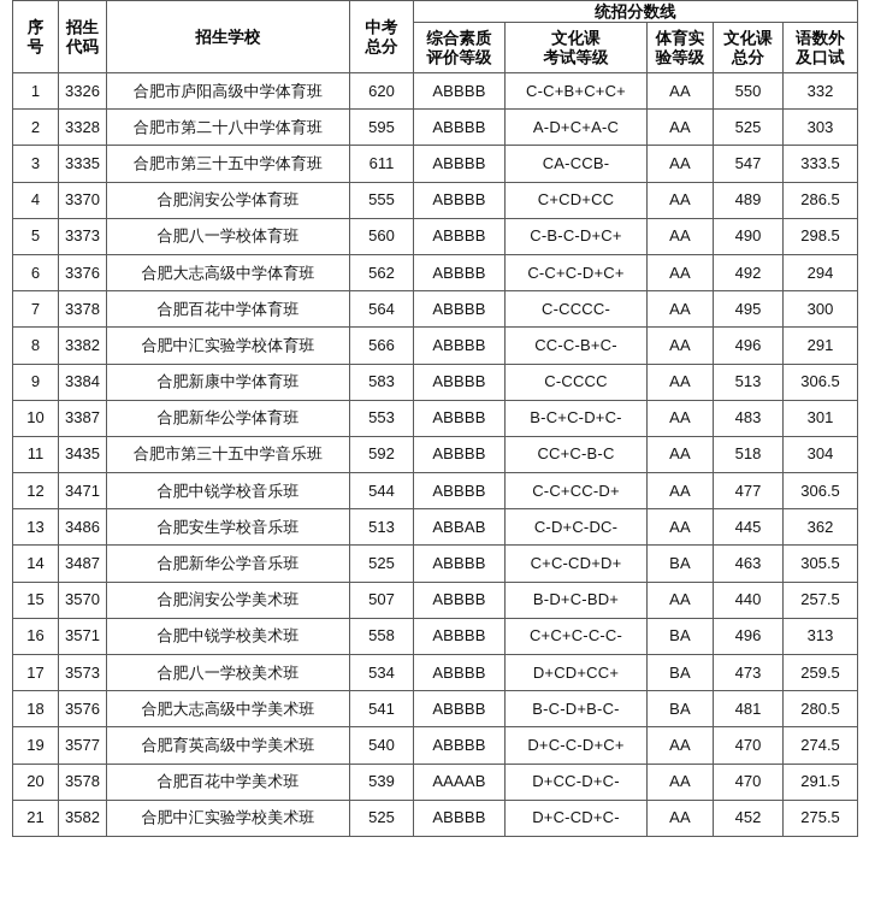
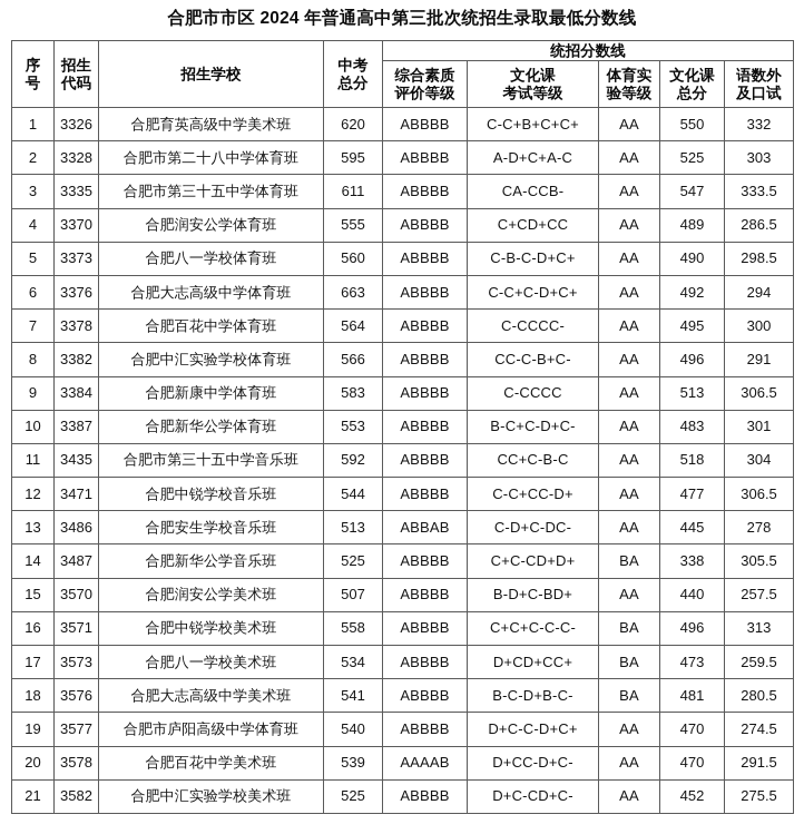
+ 合肥市市区 2024 年普通高中第三批次统招生录取最低分数线
  序 号	招生 代码	招生学校	中考 总分	统招分数线
  综合素质 评价等级	文化课 考试等级	体育实 验等级	文化课 总分	语数外 及口试
- 1	3326	合肥市庐阳高级中学体育班	620	ABBBB	C-C+B+C+C+	AA	550	332
+ 1	3326	合肥育英高级中学美术班	620	ABBBB	C-C+B+C+C+	AA	550	332
  2	3328	合肥市第二十八中学体育班	595	ABBBB	A-D+C+A-C	AA	525	303
  3	3335	合肥市第三十五中学体育班	611	ABBBB	CA-CCB-	AA	547	333.5
  4	3370	合肥润安公学体育班	555	ABBBB	C+CD+CC	AA	489	286.5
  5	3373	合肥八一学校体育班	560	ABBBB	C-B-C-D+C+	AA	490	298.5
- 6	3376	合肥大志高级中学体育班	562	ABBBB	C-C+C-D+C+	AA	492	294
+ 6	3376	合肥大志高级中学体育班	663	ABBBB	C-C+C-D+C+	AA	492	294
  7	3378	合肥百花中学体育班	564	ABBBB	C-CCCC-	AA	495	300
  8	3382	合肥中汇实验学校体育班	566	ABBBB	CC-C-B+C-	AA	496	291
  9	3384	合肥新康中学体育班	583	ABBBB	C-CCCC	AA	513	306.5
  10	3387	合肥新华公学体育班	553	ABBBB	B-C+C-D+C-	AA	483	301
  11	3435	合肥市第三十五中学音乐班	592	ABBBB	CC+C-B-C	AA	518	304
  12	3471	合肥中锐学校音乐班	544	ABBBB	C-C+CC-D+	AA	477	306.5
- 13	3486	合肥安生学校音乐班	513	ABBAB	C-D+C-DC-	AA	445	362
+ 13	3486	合肥安生学校音乐班	513	ABBAB	C-D+C-DC-	AA	445	278
- 14	3487	合肥新华公学音乐班	525	ABBBB	C+C-CD+D+	BA	463	305.5
+ 14	3487	合肥新华公学音乐班	525	ABBBB	C+C-CD+D+	BA	338	305.5
  15	3570	合肥润安公学美术班	507	ABBBB	B-D+C-BD+	AA	440	257.5
  16	3571	合肥中锐学校美术班	558	ABBBB	C+C+C-C-C-	BA	496	313
  17	3573	合肥八一学校美术班	534	ABBBB	D+CD+CC+	BA	473	259.5
  18	3576	合肥大志高级中学美术班	541	ABBBB	B-C-D+B-C-	BA	481	280.5
- 19	3577	合肥育英高级中学美术班	540	ABBBB	D+C-C-D+C+	AA	470	274.5
+ 19	3577	合肥市庐阳高级中学体育班	540	ABBBB	D+C-C-D+C+	AA	470	274.5
  20	3578	合肥百花中学美术班	539	AAAAB	D+CC-D+C-	AA	470	291.5
  21	3582	合肥中汇实验学校美术班	525	ABBBB	D+C-CD+C-	AA	452	275.5
